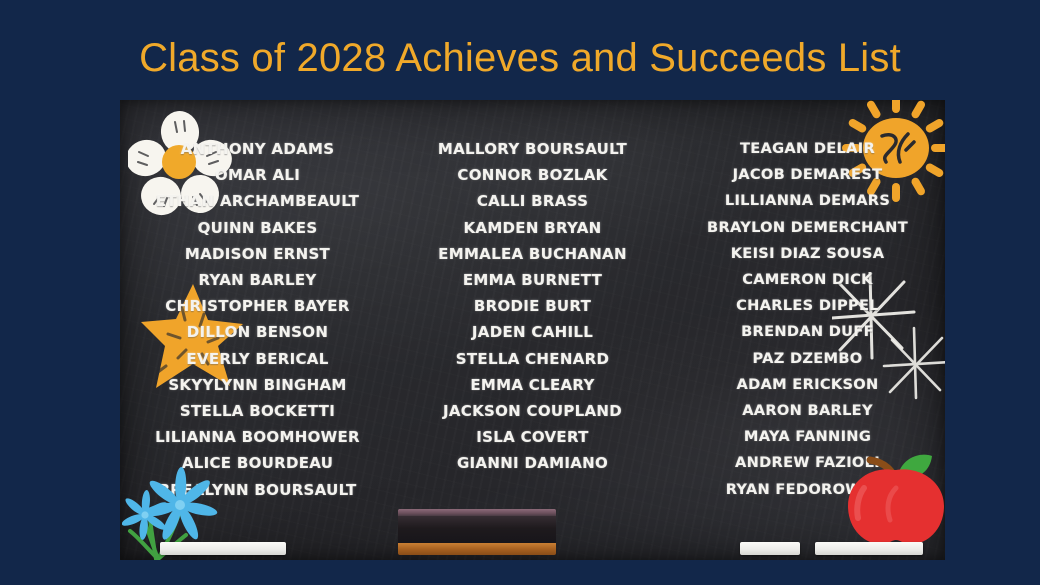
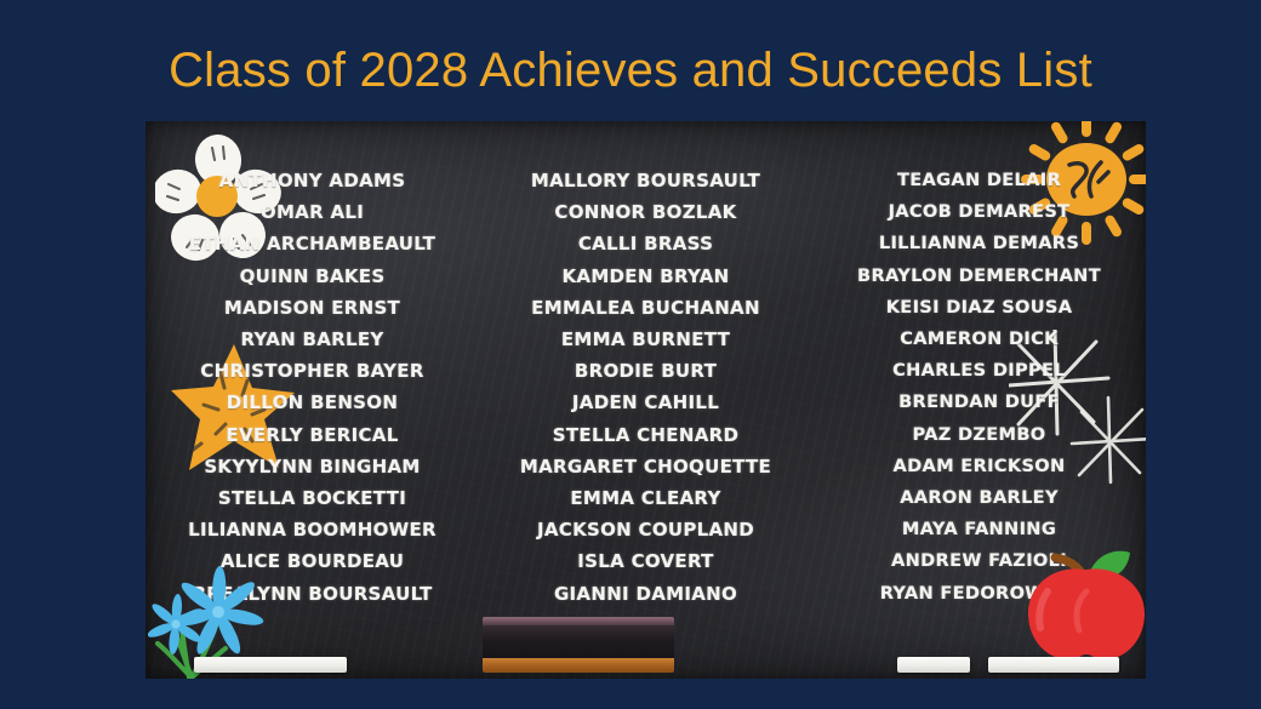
  Class of 2028 Achieves and Succeeds List
  ANTHONY ADAMS
  OMAR ALI
  ETHAN ARCHAMBEAULT
  QUINN BAKES
  MADISON ERNST
  RYAN BARLEY
  CHRISTOPHER BAYER
  DILLON BENSON
  EVERLY BERICAL
  SKYYLYNN BINGHAM
  STELLA BOCKETTI
  LILIANNA BOOMHOWER
  ALICE BOURDEAU
  ELYNN BOURSAULT
  MALLORY BOURSAULT
  CONNOR BOZLAK
  CALLI BRASS
  KAMDEN BRYAN
  EMMALEA BUCHANAN
  EMMA BURNETT
  BRODIE BURT
  JADEN CAHILL
  STELLA CHENARD
+ MARGARET CHOQUETTE
  EMMA CLEARY
  JACKSON COUPLAND
  ISLA COVERT
  GIANNI DAMIANO
  TEAGAN DELAIR
  JACOB DEMAREST
  LILLIANNA DEMARS
  BRAYLON DEMERCHANT
  KEISI DIAZ SOUSA
  CAMERON DICK
  CHARLES DIPPEL
  BRENDAN DUFF
  PAZ DZEMBO
  ADAM ERICKSON
  AARON BARLEY
  MAYA FANNING
  ANDREW FAZIO
  RYAN FEDORO
